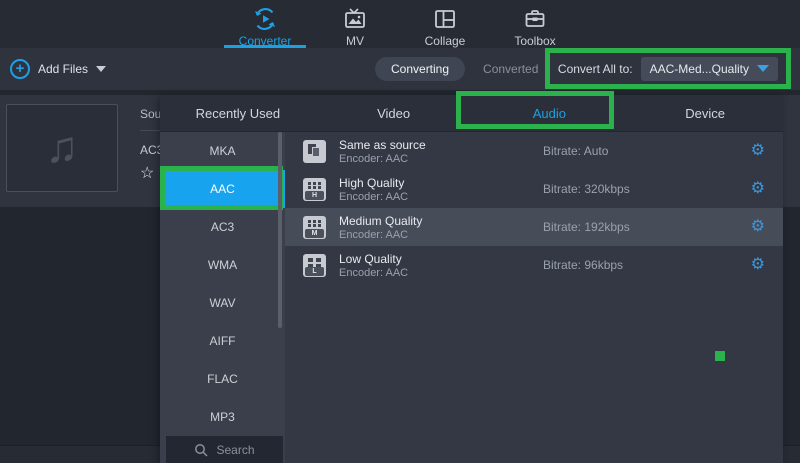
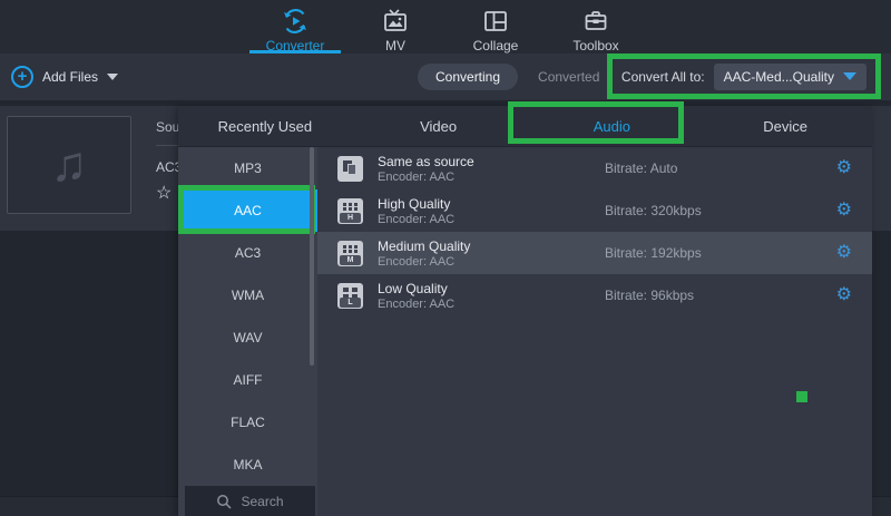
  Converter
  MV
  Collage
  Toolbox
  +
  Add Files
  Converting
  Converted
  Convert All to:
  AAC-Med...Quality
  ♫
  Sou
  ☆
  Recently Used
  Video
  Audio
  Device
- MKA
+ MP3
  AAC
  AC3
  WMA
  WAV
  AIFF
  FLAC
- MP3
+ MKA
  Search
  Same as source
  Encoder: AAC
  Bitrate: Auto
  ⚙
  High Quality
  Encoder: AAC
  Bitrate: 320kbps
  ⚙
  Medium Quality
  Encoder: AAC
  Bitrate: 192kbps
  ⚙
  Low Quality
  Encoder: AAC
  Bitrate: 96kbps
  ⚙
